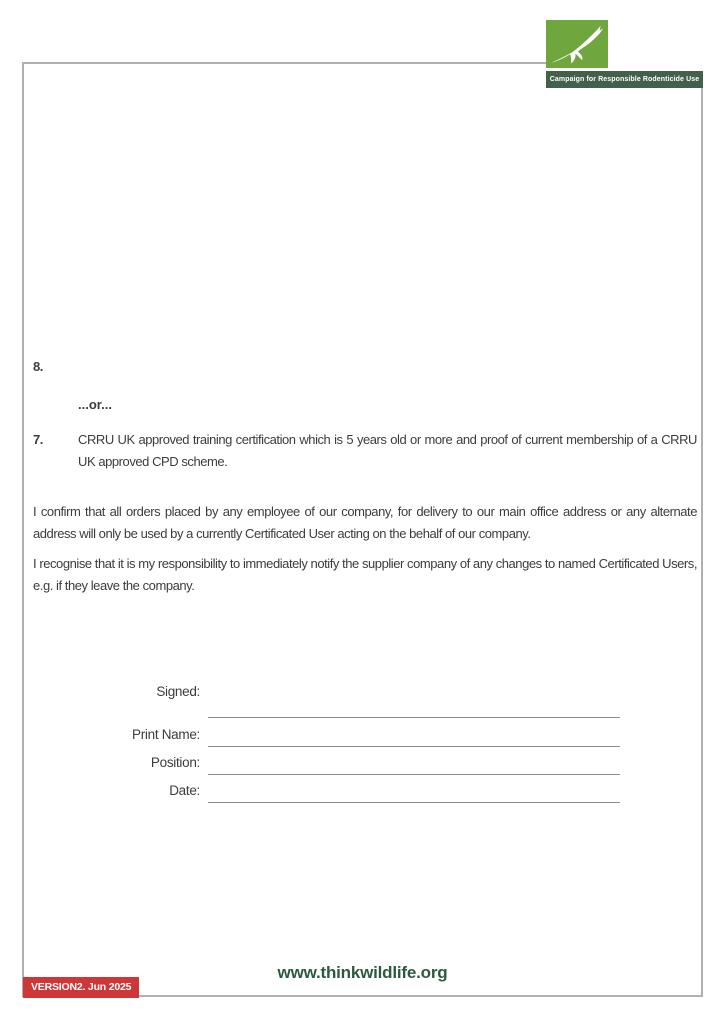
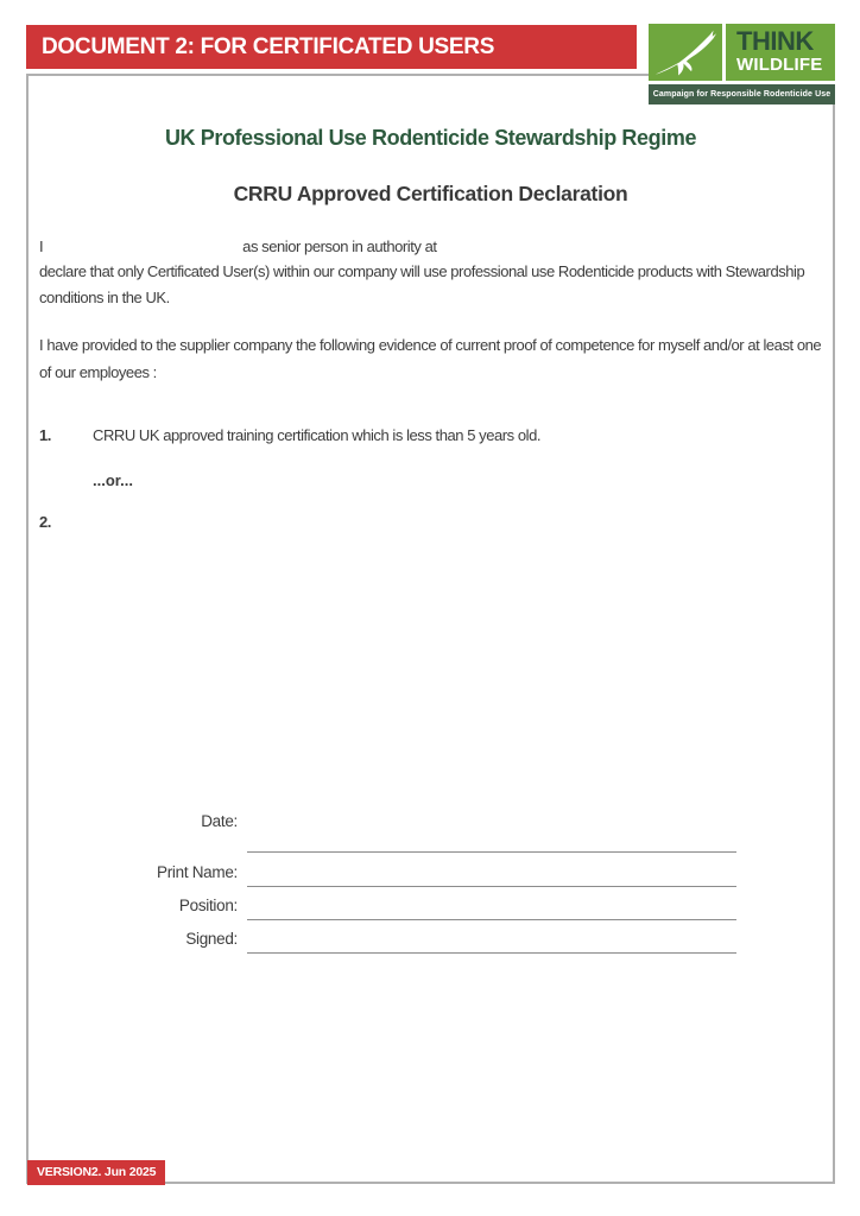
+ DOCUMENT 2: FOR CERTIFICATED USERS
+ THINK
+ WILDLIFE
+ UK Professional Use Rodenticide Stewardship Regime
+ CRRU Approved Certification Declaration
+ I as senior person in authority at
+ declare that only Certificated User(s) within our company will use professional use Rodenticide products with Stewardship conditions in the UK.
+ I have provided to the supplier company the following evidence of current proof of competence for myself and/or at least one of our employees :
- 8.
+ 1.
+ CRRU UK approved training certification which is less than 5 years old.
  ...or...
- 7.
+ 2.
- CRRU UK approved training certification which is 5 years old or more and proof of current membership of a CRRU UK approved CPD scheme.
- I confirm that all orders placed by any employee of our company, for delivery to our main office address or any alternate address will only be used by a currently Certificated User acting on the behalf of our company.
- I recognise that it is my responsibility to immediately notify the supplier company of any changes to named Certificated Users, e.g. if they leave the company.
- Signed:
+ Date:
  Print Name:
  Position:
- Date:
+ Signed:
- www.thinkwildlife.org
  VERSION2. Jun 2025
